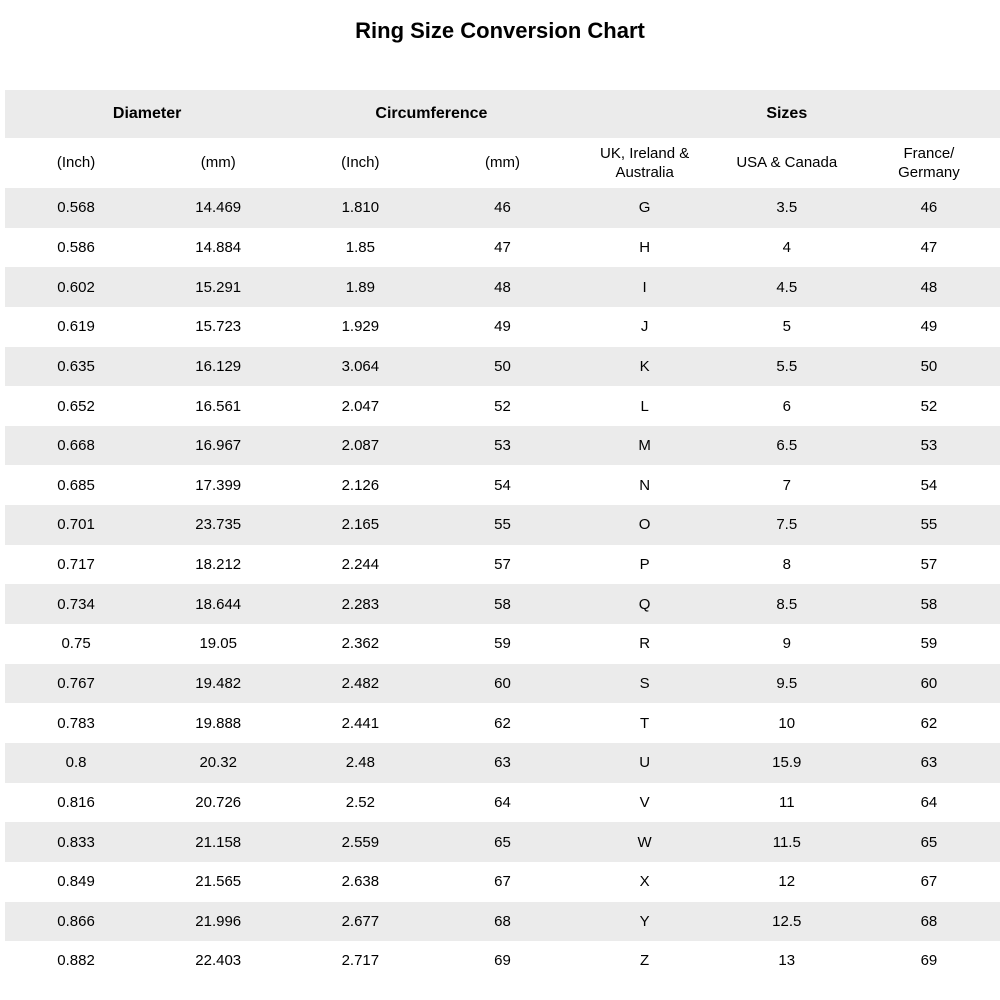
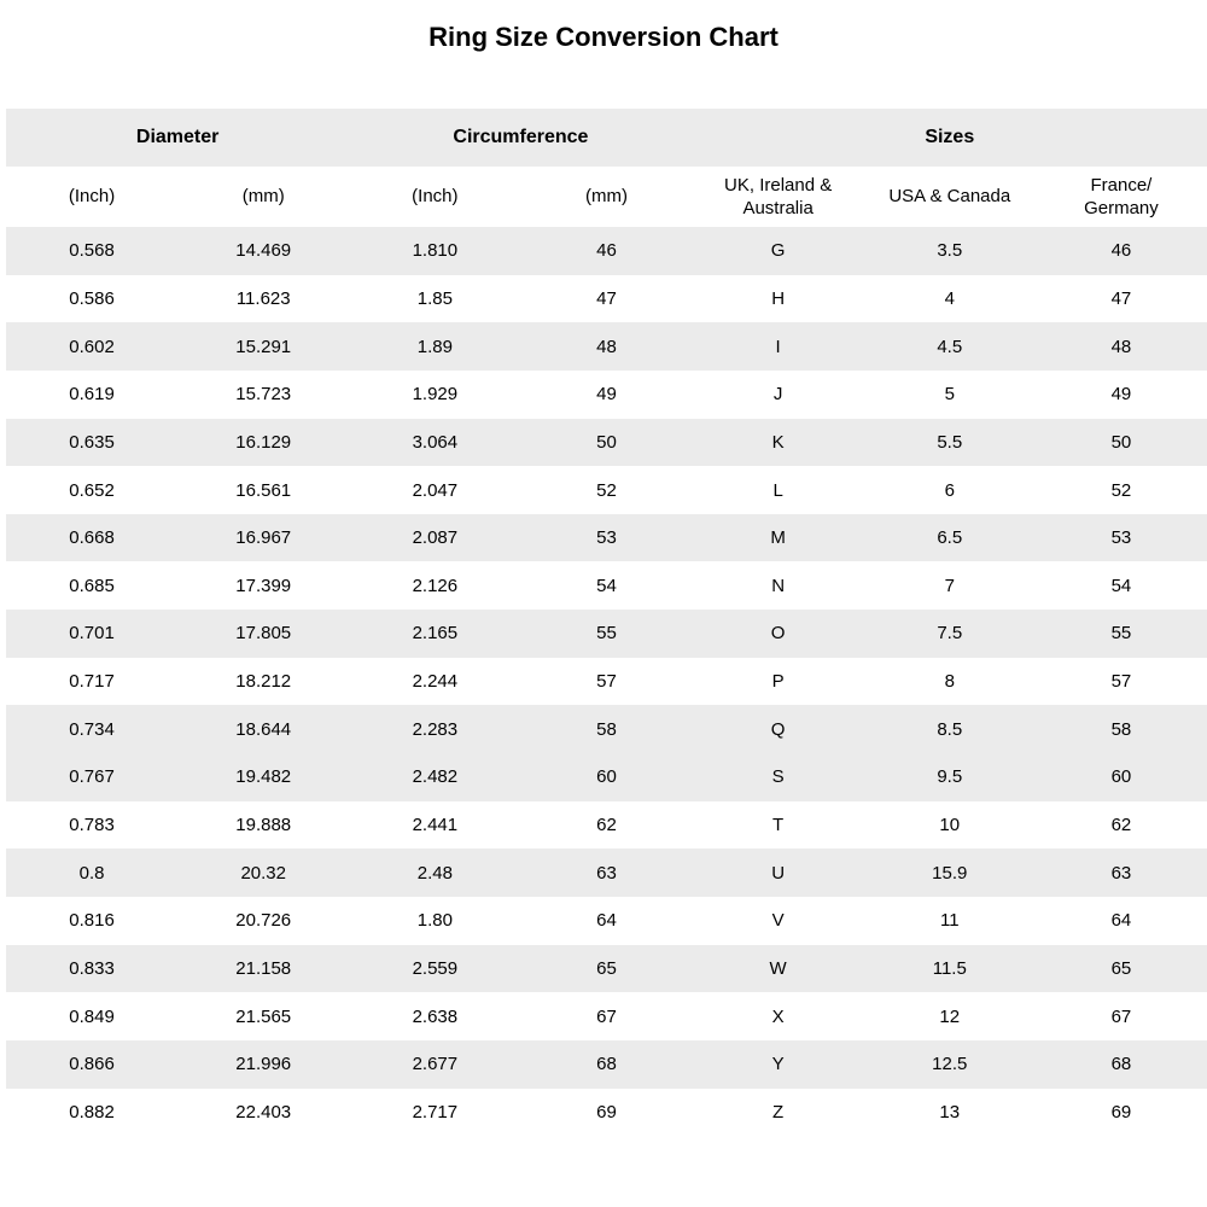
  Ring Size Conversion Chart
  Diameter	Circumference	Sizes
  (Inch)	(mm)	(Inch)	(mm)	UK, Ireland & Australia	USA & Canada	France/ Germany
  0.568	14.469	1.810	46	G	3.5	46
- 0.586	14.884	1.85	47	H	4	47
+ 0.586	11.623	1.85	47	H	4	47
  0.602	15.291	1.89	48	I	4.5	48
  0.619	15.723	1.929	49	J	5	49
  0.635	16.129	3.064	50	K	5.5	50
  0.652	16.561	2.047	52	L	6	52
  0.668	16.967	2.087	53	M	6.5	53
  0.685	17.399	2.126	54	N	7	54
- 0.701	23.735	2.165	55	O	7.5	55
+ 0.701	17.805	2.165	55	O	7.5	55
  0.717	18.212	2.244	57	P	8	57
  0.734	18.644	2.283	58	Q	8.5	58
- 0.75	19.05	2.362	59	R	9	59
  0.767	19.482	2.482	60	S	9.5	60
  0.783	19.888	2.441	62	T	10	62
  0.8	20.32	2.48	63	U	15.9	63
- 0.816	20.726	2.52	64	V	11	64
+ 0.816	20.726	1.80	64	V	11	64
  0.833	21.158	2.559	65	W	11.5	65
  0.849	21.565	2.638	67	X	12	67
  0.866	21.996	2.677	68	Y	12.5	68
  0.882	22.403	2.717	69	Z	13	69
